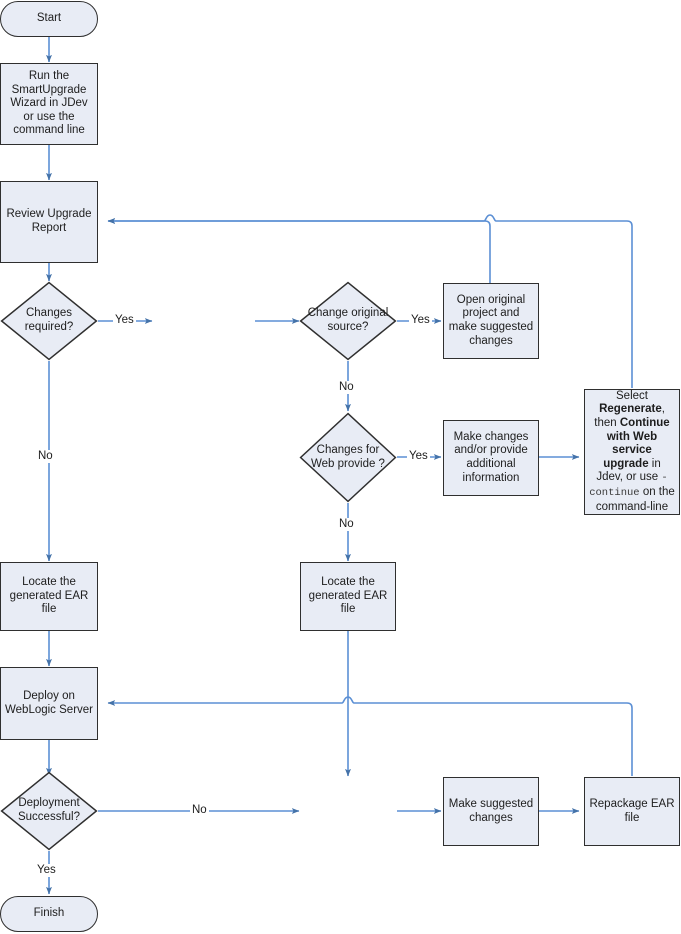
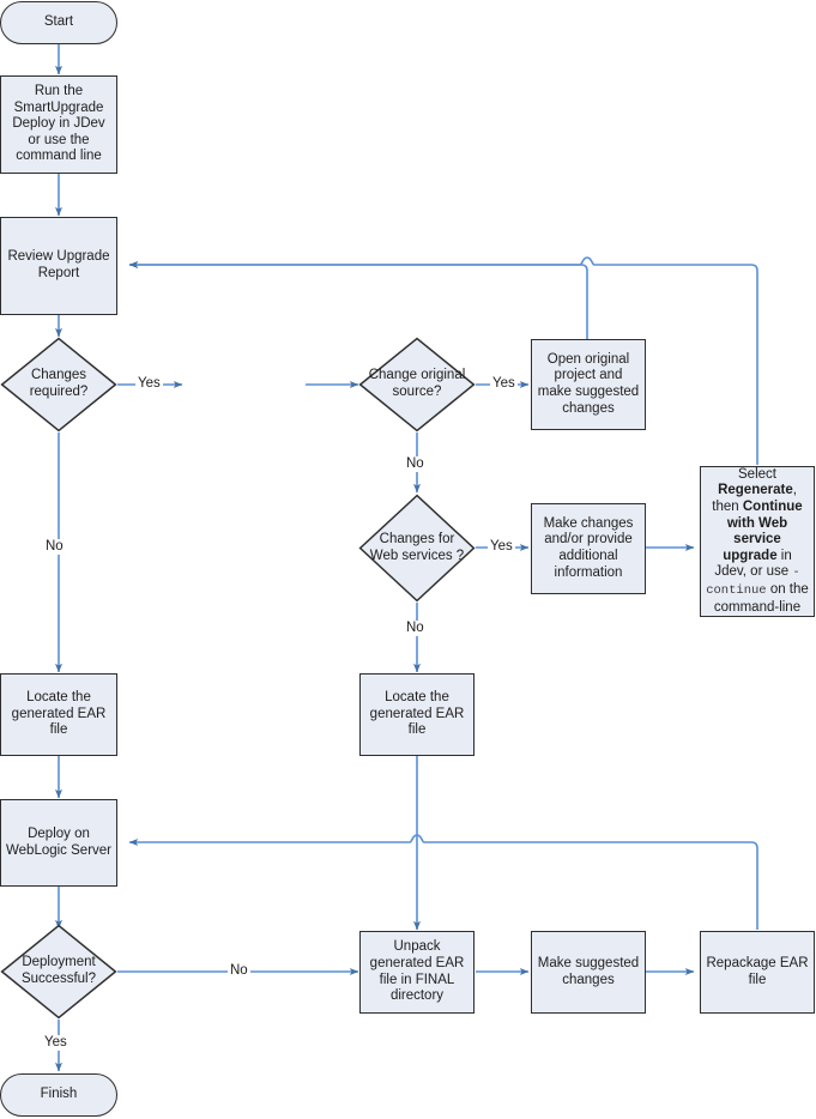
  Start
- Run the SmartUpgrade Wizard in JDev or use the command line
+ Run the SmartUpgrade Deploy in JDev or use the command line
  Review Upgrade Report
  Changes required?
  Change original source?
  Open original project and make suggested changes
- Changes for Web provide ?
+ Changes for Web services ?
  Make changes and/or provide additional information
  Select Regenerate, then Continue with Web service upgrade in Jdev, or use -continue on the command-line
  Locate the generated EAR file
  Locate the generated EAR file
  Deploy on WebLogic Server
  Deployment Successful?
+ Unpack generated EAR file in FINAL directory
  Make suggested changes
  Repackage EAR file
  Finish
  Yes
  No
  Yes
  No
  Yes
  No
  No
  Yes
